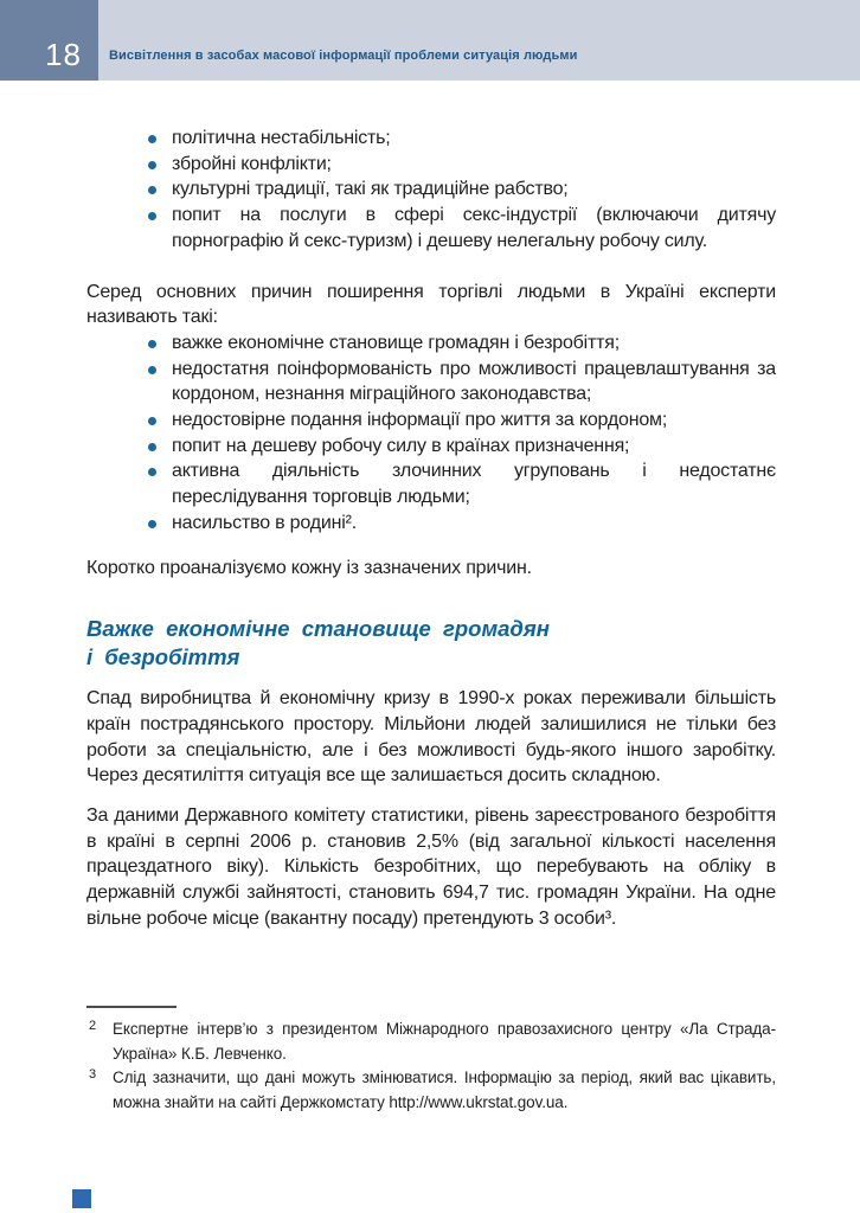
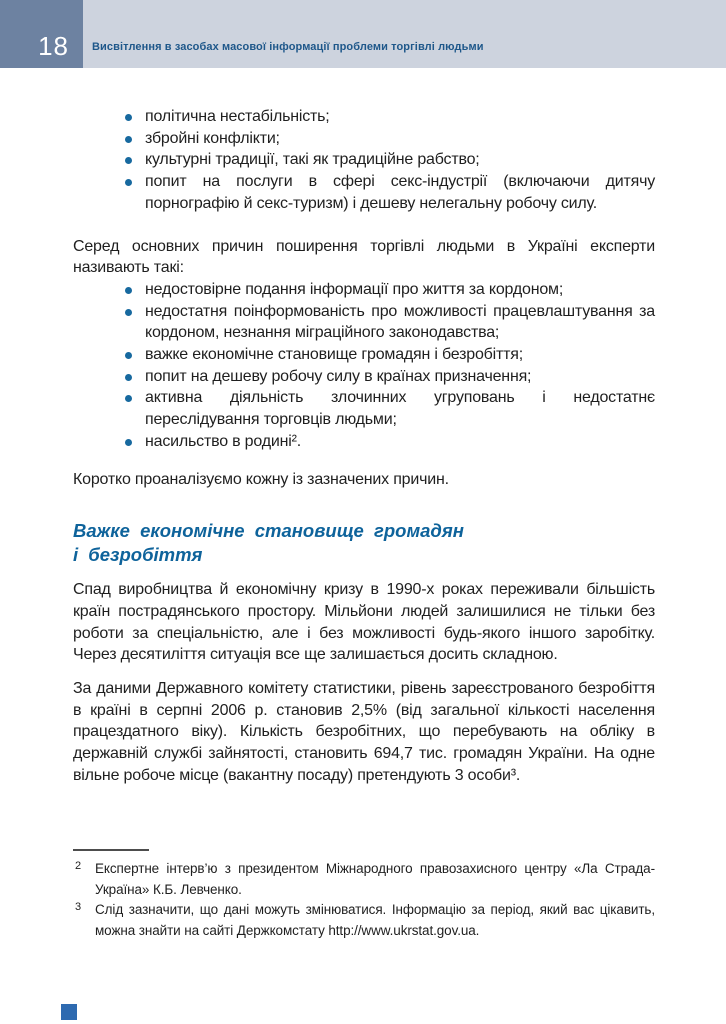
  18
- Висвітлення в засобах масової інформації проблеми ситуація людьми
+ Висвітлення в засобах масової інформації проблеми торгівлі людьми
  політична нестабільність;
  збройні конфлікти;
  культурні традиції, такі як традиційне рабство;
  попит на послуги в сфері секс-індустрії (включаючи дитячу порнографію й секс-туризм) і дешеву нелегальну робочу силу.
  Серед основних причин поширення торгівлі людьми в Україні експерти називають такі:
- важке економічне становище громадян і безробіття;
+ недостовірне подання інформації про життя за кордоном;
  недостатня поінформованість про можливості працевлаштування за кордоном, незнання міграційного законодавства;
- недостовірне подання інформації про життя за кордоном;
+ важке економічне становище громадян і безробіття;
  попит на дешеву робочу силу в країнах призначення;
  активна діяльність злочинних угруповань і недостатнє переслідування торговців людьми;
  насильство в родині².
  Коротко проаналізуємо кожну із зазначених причин.
  Важке економічне становище громадян
  і безробіття
  Спад виробництва й економічну кризу в 1990-х роках переживали більшість країн пострадянського простору. Мільйони людей залишилися не тільки без роботи за спеціальністю, але і без можливості будь-якого іншого заробітку. Через десятиліття ситуація все ще залишається досить складною.
  За даними Державного комітету статистики, рівень зареєстрованого безробіття в країні в серпні 2006 р. становив 2,5% (від загальної кількості населення працездатного віку). Кількість безробітних, що перебувають на обліку в державній службі зайнятості, становить 694,7 тис. громадян України. На одне вільне робоче місце (вакантну посаду) претендують 3 особи³.
  2
  Експертне інтерв’ю з президентом Міжнародного правозахисного центру «Ла Страда-Україна» К.Б. Левченко.
  3
  Слід зазначити, що дані можуть змінюватися. Інформацію за період, який вас цікавить, можна знайти на сайті Держкомстату http://www.ukrstat.gov.ua.
